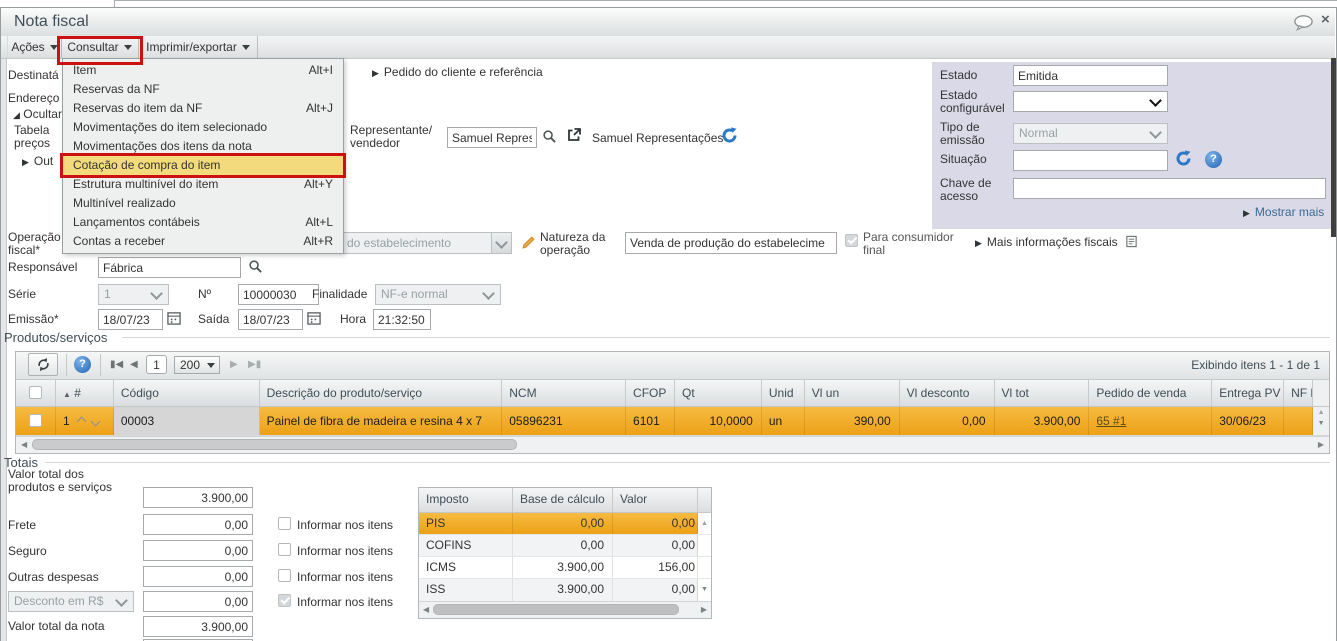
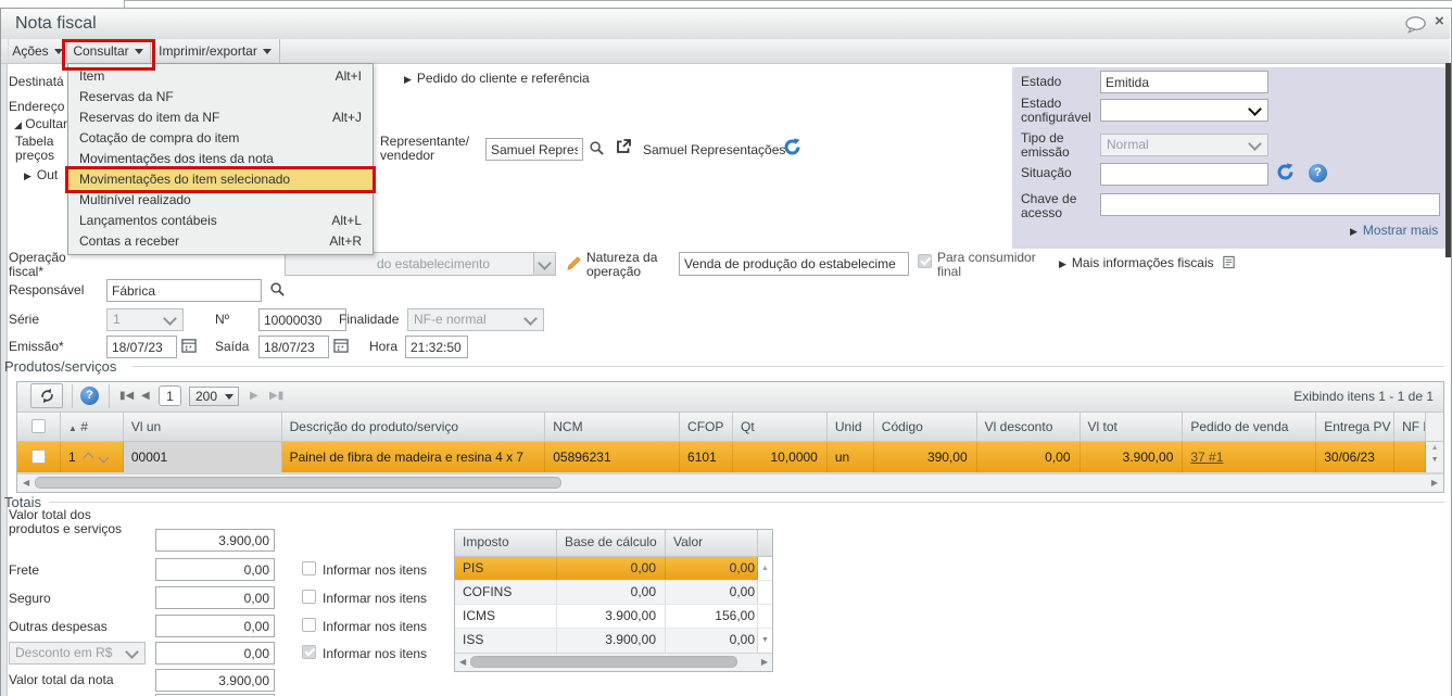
  Nota fiscal
  ×
  Ações
  Consultar
  Imprimir/exportar
  Destinatá
  Endereço
  ◢ Ocultar
  Tabela
  preços
  ▶ Out
  Operação
  fiscal*
  ▶ Pedido do cliente e referência
  Representante/
  vendedor
  Samuel Repres
  Samuel Representações
  Estado
  Emitida
  Estado
  configurável
  Tipo de
  emissão
  Normal
  Situação
  ?
  Chave de
  acesso
  ▶ Mostrar mais
  do estabelecimento
  Natureza da
  operação
  Venda de produção do estabelecime
  Para consumidor
  final
  ▶ Mais informações fiscais
  Responsável
  Fábrica
  Série
  1
  Nº
  10000030
  Finalidade
  NF-e normal
  Emissão*
  18/07/23
  Saída
  18/07/23
  Hora
  21:32:50
  Item
  Alt+I
  Reservas da NF
  Reservas do item da NF
  Alt+J
- Movimentações do item selecionado
+ Cotação de compra do item
  Movimentações dos itens da nota
- Cotação de compra do item
+ Movimentações do item selecionado
- Estrutura multinível do item
- Alt+Y
  Multinível realizado
  Lançamentos contábeis
  Alt+L
  Contas a receber
  Alt+R
  Produtos/serviços
  ?
  ▮◀
  ◀
  1
  200
  ▶
  ▶▮
  Exibindo itens 1 - 1 de 1
  ▲ #
- Código
+ Vl un
  Descrição do produto/serviço
  NCM
  CFOP
  Qt
  Unid
- Vl un
+ Código
  Vl desconto
  Vl tot
  Pedido de venda
  Entrega PV
  1
- 00003
+ 00001
  Painel de fibra de madeira e resina 4 x 7
  05896231
  6101
  10,0000
  un
  390,00
  0,00
  3.900,00
- 65 #1
+ 37 #1
  30/06/23
  ◀
  ▶
  Totais
  Valor total dos
  produtos e serviços
  3.900,00
  Frete
  0,00
  Informar nos itens
  Seguro
  0,00
  Informar nos itens
  Outras despesas
  0,00
  Informar nos itens
  Desconto em R$
  0,00
  Informar nos itens
  Valor total da nota
  3.900,00
  Imposto
  Base de cálculo
  Valor
  PIS
  0,00
  0,00
  COFINS
  0,00
  0,00
  ICMS
  3.900,00
  156,00
  ISS
  3.900,00
  0,00
  ◀
  ▶
